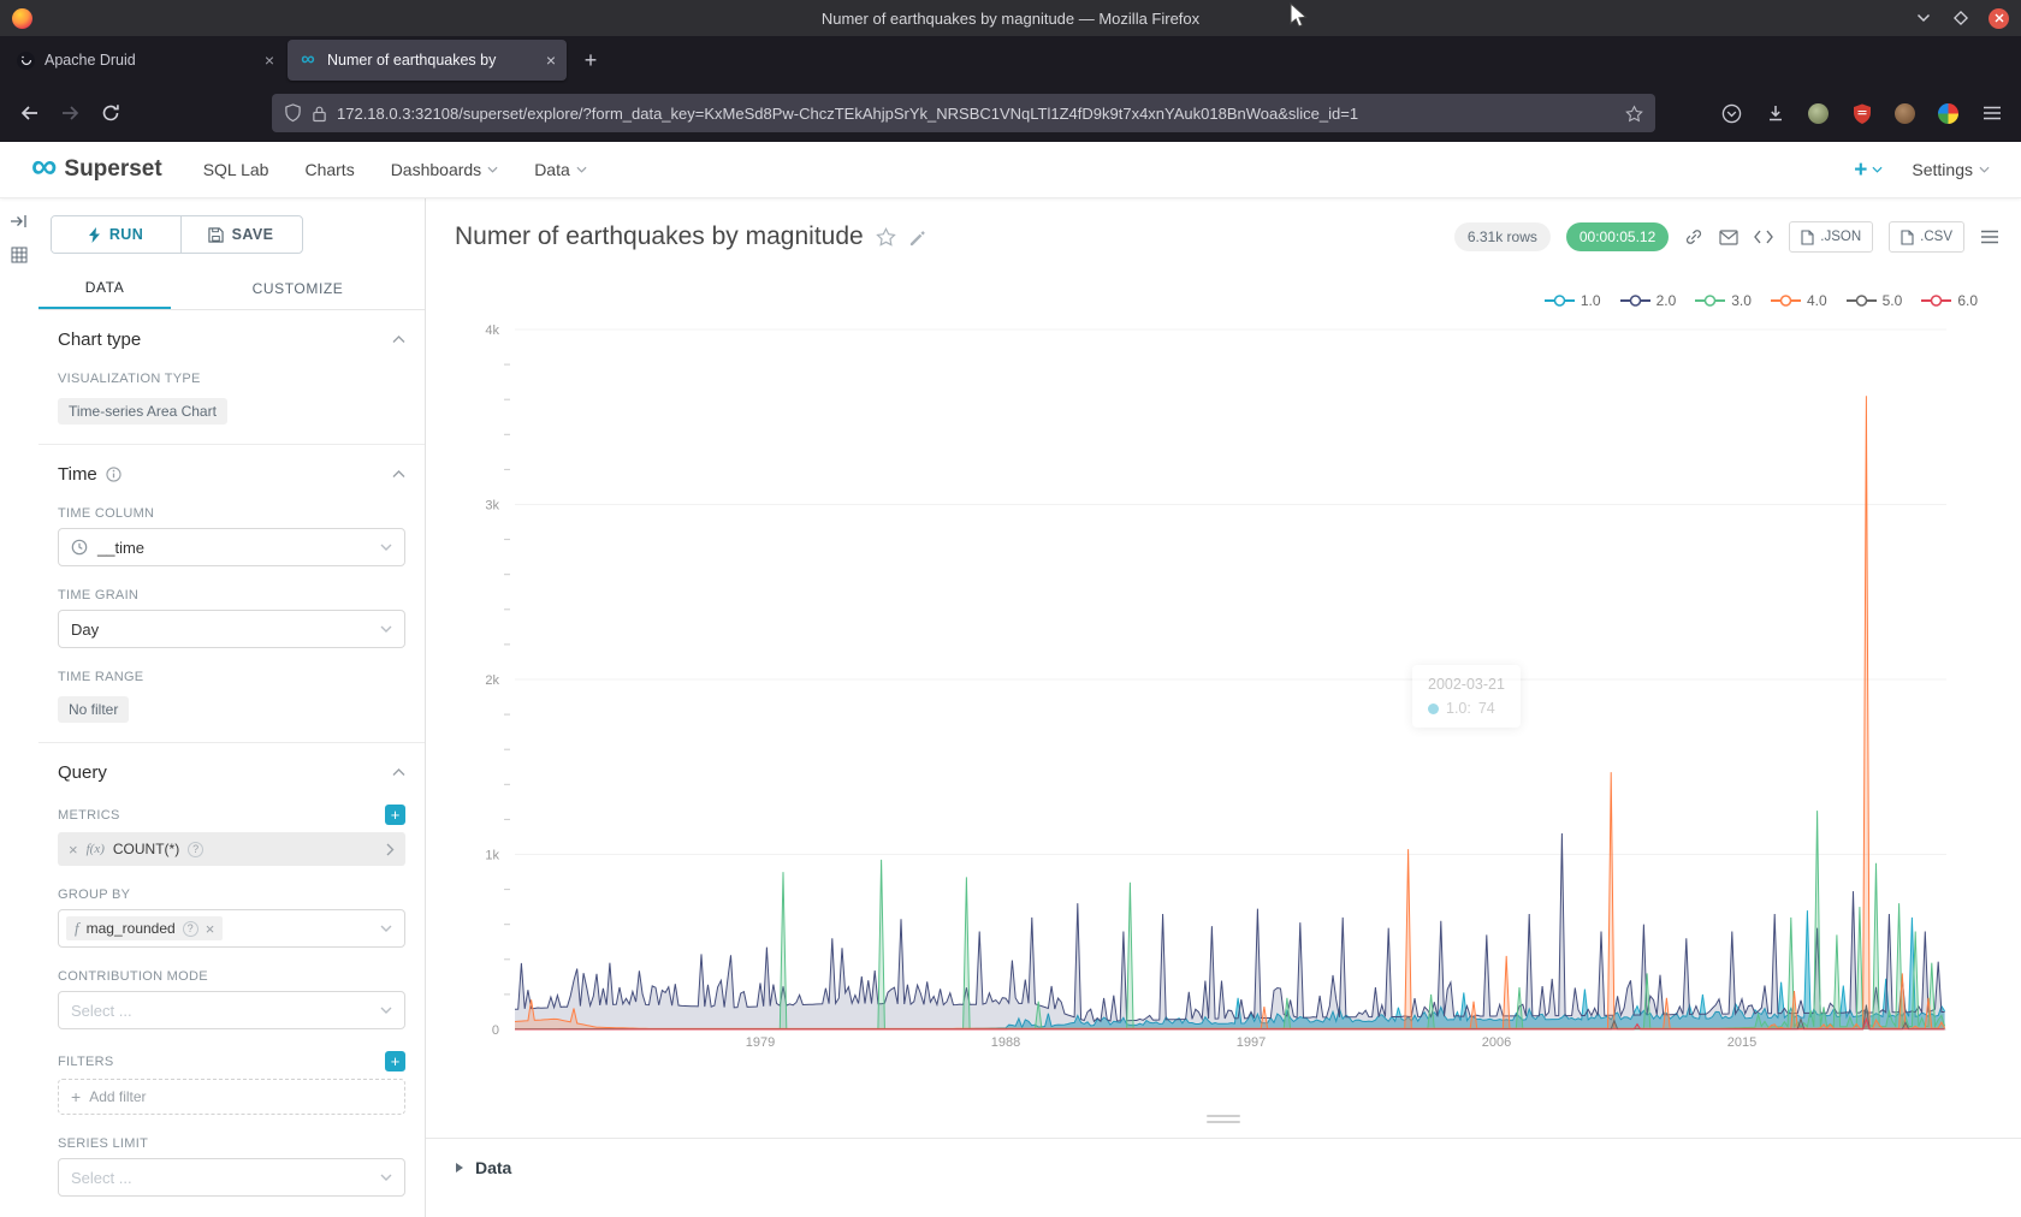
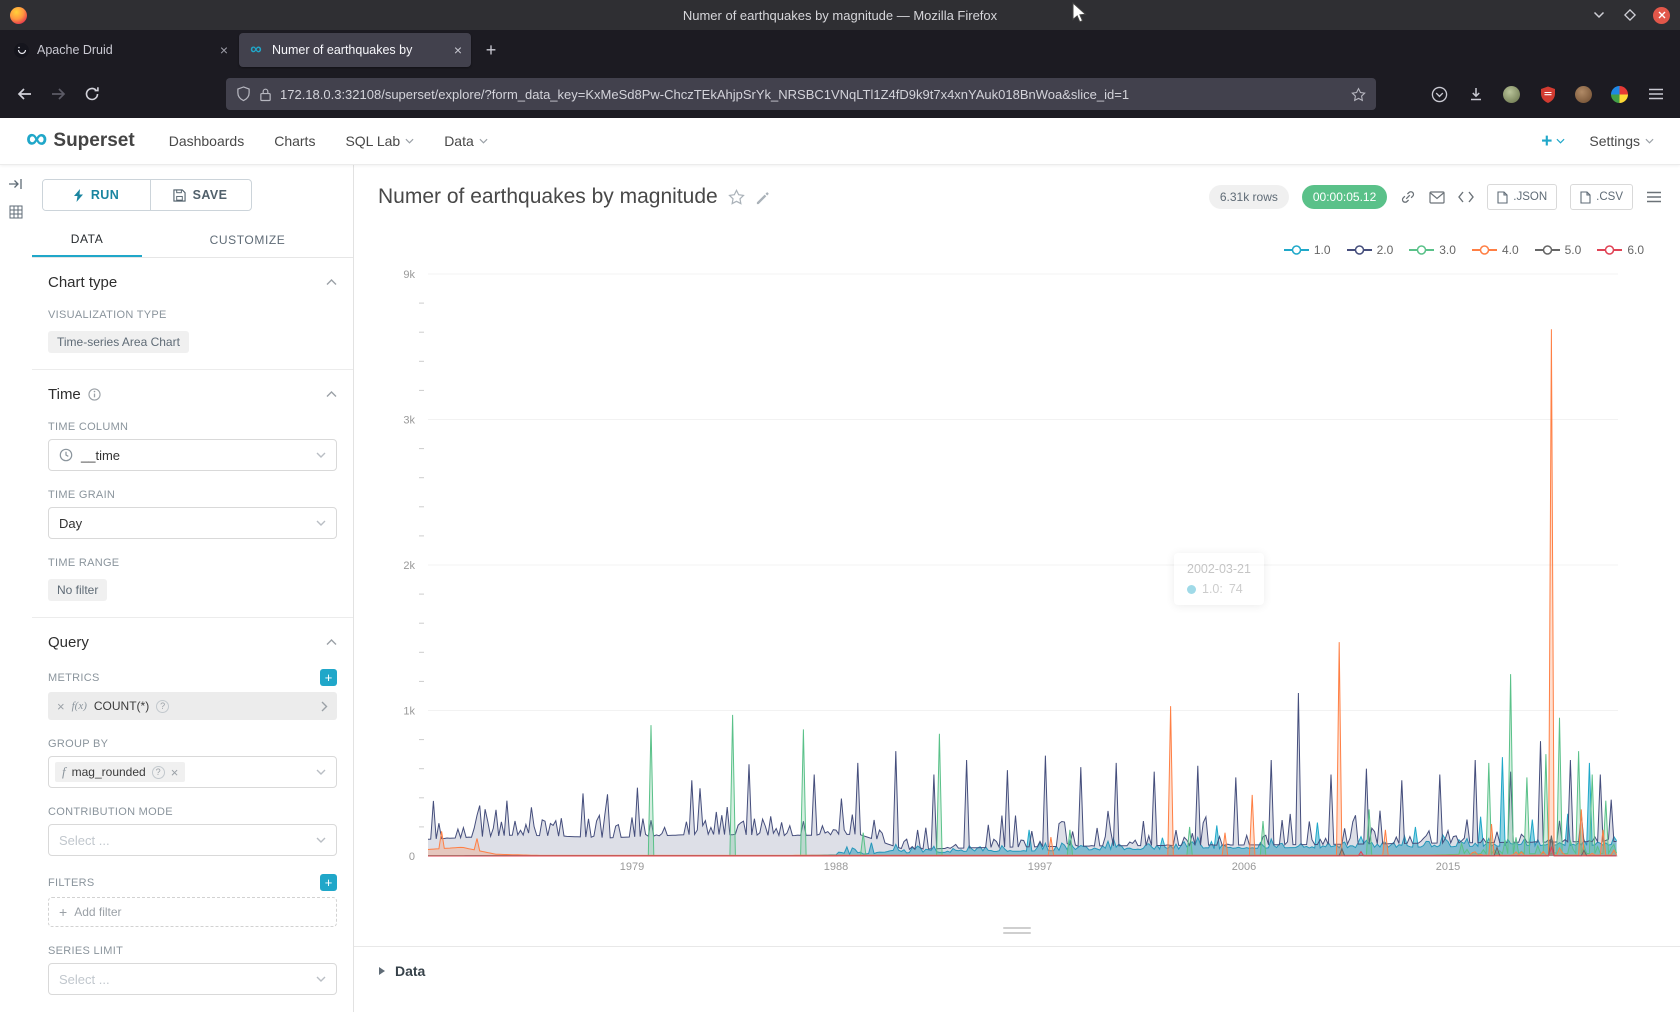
  Numer of earthquakes by magnitude — Mozilla Firefox
  Apache Druid
  ×
  ∞
  Numer of earthquakes by
  ×
  +
  172.18.0.3:32108/superset/explore/?form_data_key=KxMeSd8Pw-ChczTEkAhjpSrYk_NRSBC1VNqLTl1Z4fD9k9t7x4xnYAuk018BnWoa&slice_id=1
  ∞
  Superset
- SQL Lab
+ Dashboards
  Charts
- Dashboards
+ SQL Lab
  Data
  +
  Settings
  RUN
  SAVE
  DATA
  CUSTOMIZE
  Chart type
  VISUALIZATION TYPE
  Time-series Area Chart
  Time
  TIME COLUMN
  __time
  TIME GRAIN
  Day
  TIME RANGE
  No filter
  Query
  METRICS
  +
  ×
  f(x)
  COUNT(*)
  ?
  GROUP BY
  f
  mag_rounded
  ?
  ×
  CONTRIBUTION MODE
  Select ...
  FILTERS
  +
  +
  Add filter
  SERIES LIMIT
  Select ...
  Numer of earthquakes by magnitude
  6.31k rows
  00:00:05.12
  .JSON
  .CSV
  1.0
  2.0
  3.0
  4.0
  5.0
  6.0
  0
  1k
  2k
  3k
- 4k
+ 9k
  1979
  1988
  1997
  2006
  2015
  2002-03-21
  1.0:
  74
  Data
